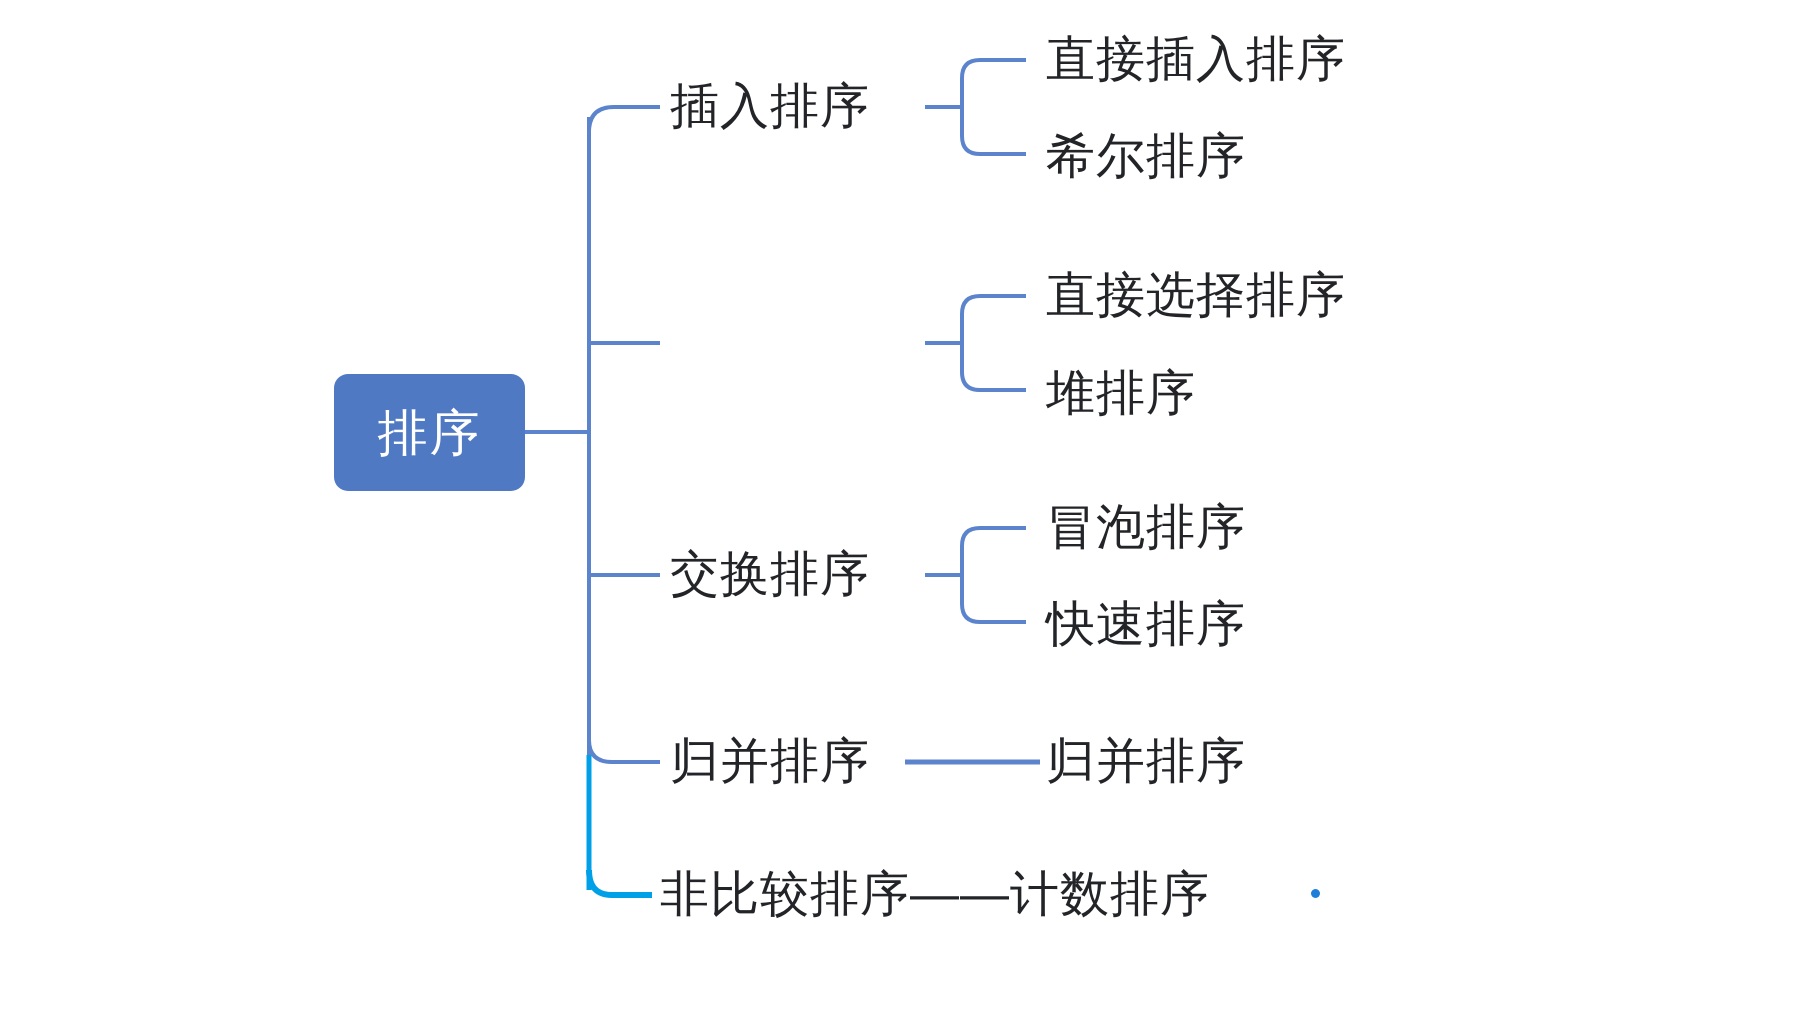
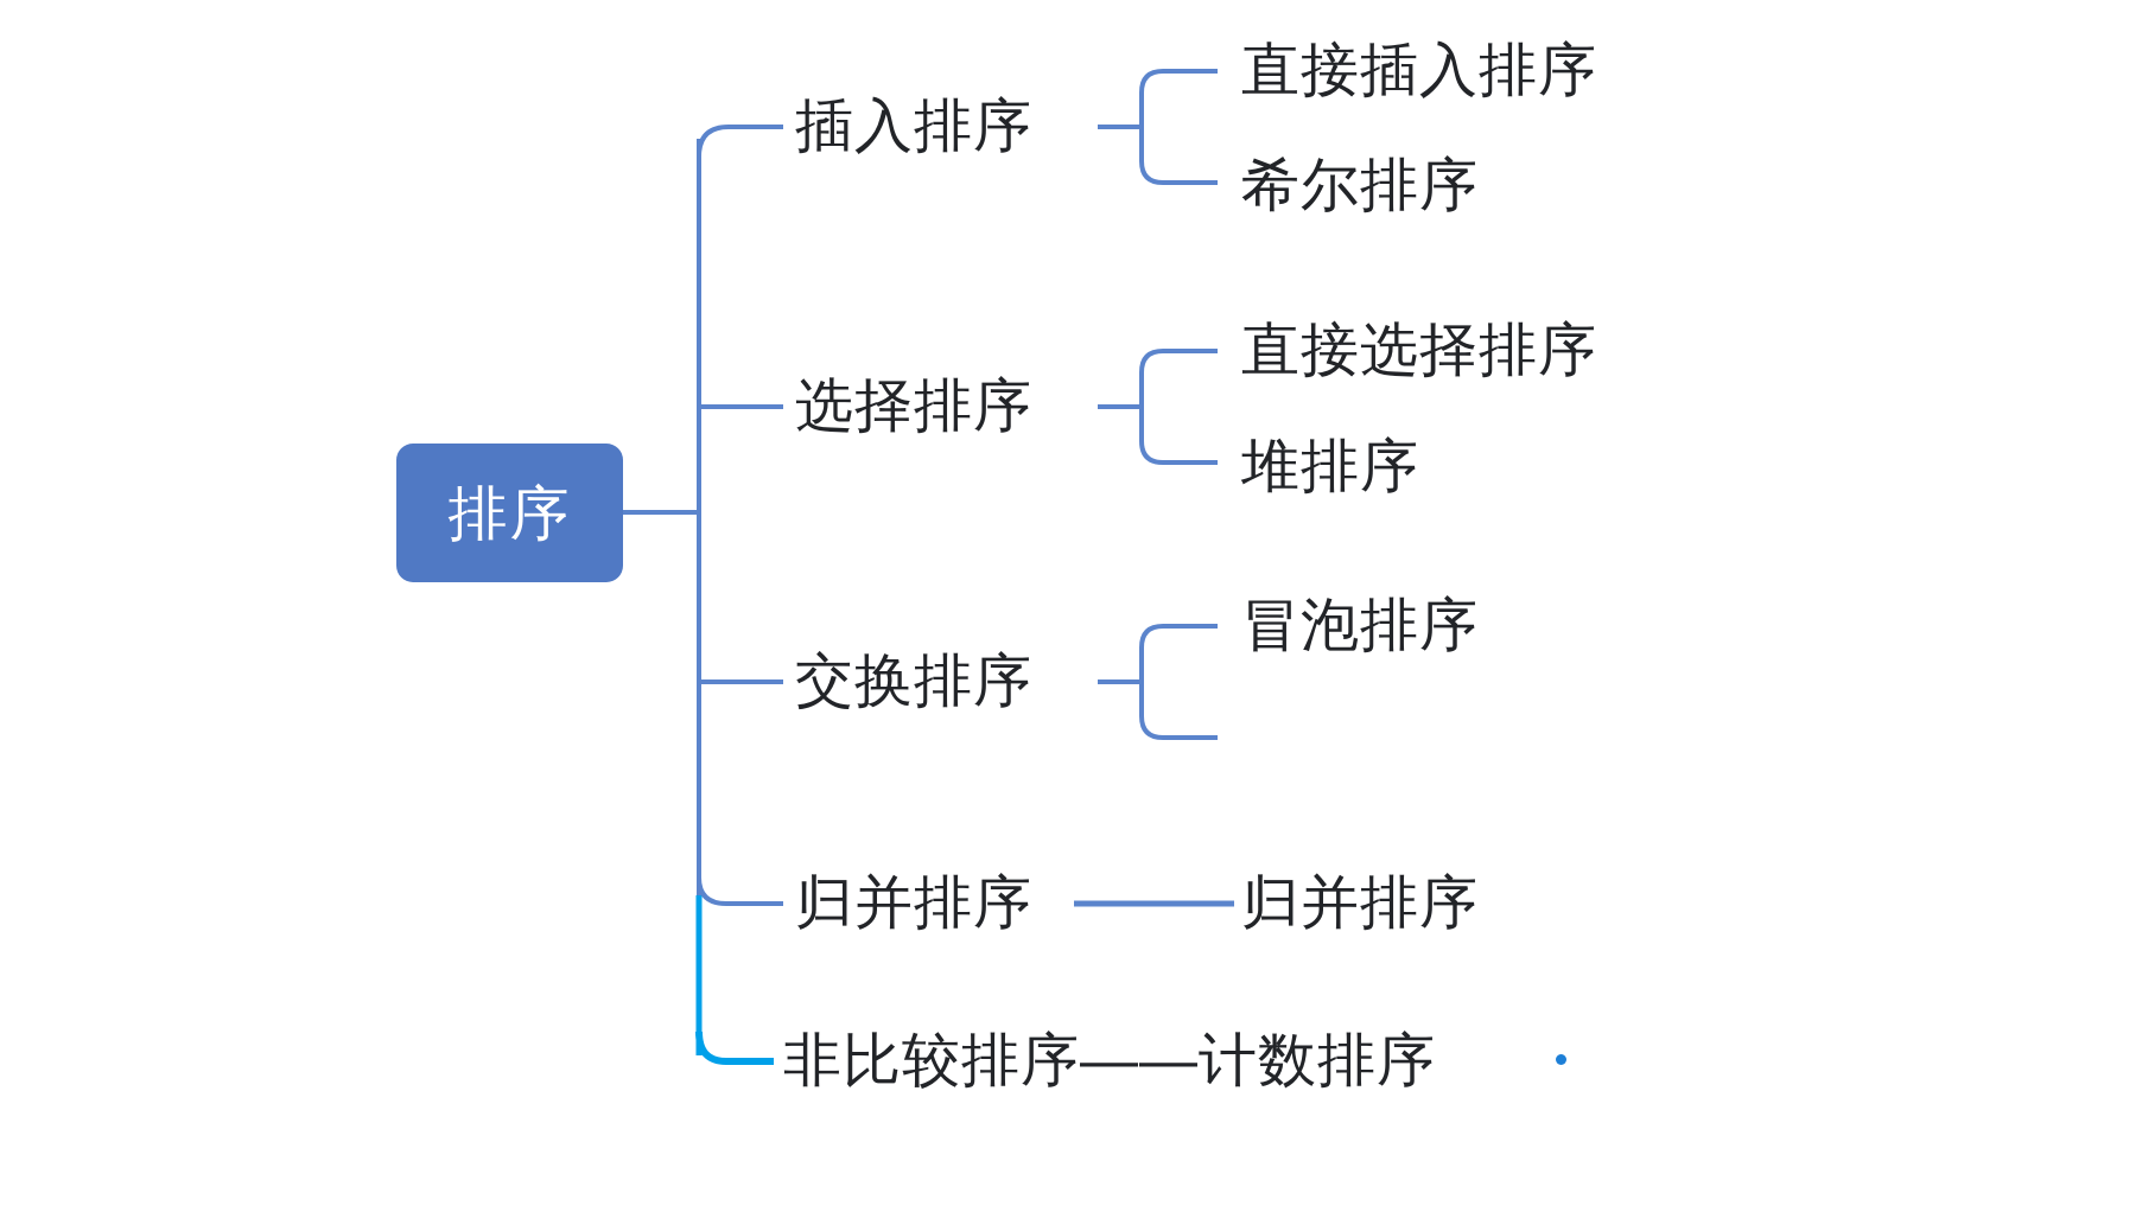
  排序
  插入排序
+ 选择排序
  交换排序
  归并排序
  非比较排序——计数排序
  直接插入排序
  希尔排序
  直接选择排序
  堆排序
  冒泡排序
- 快速排序
  归并排序
